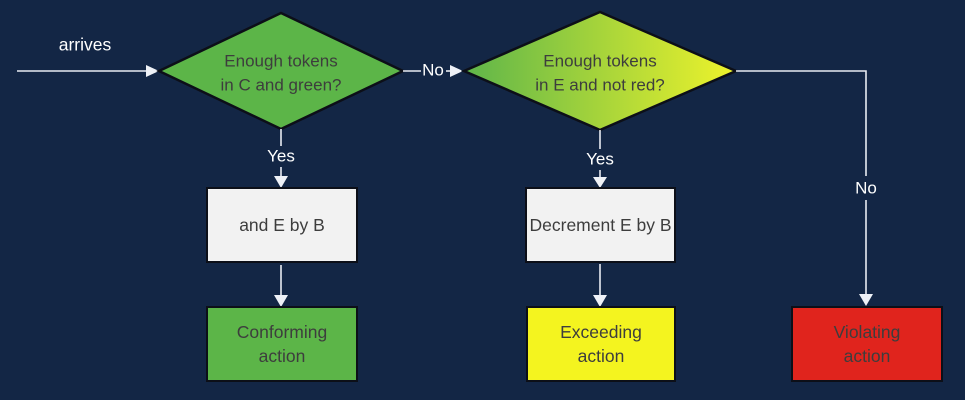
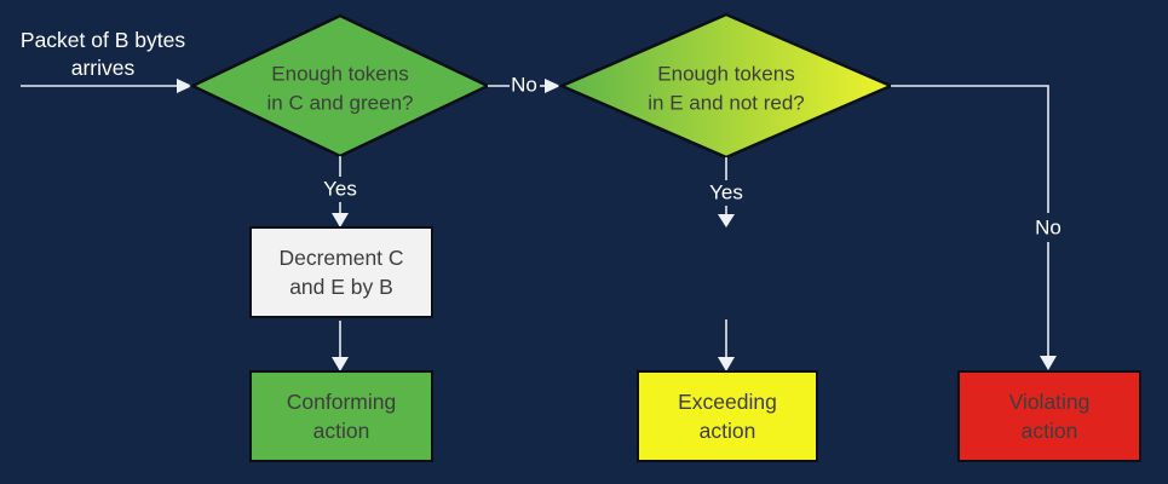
+ Packet of B bytes
  arrives
  Enough tokens
  in C and green?
  Enough tokens
  in E and not red?
  No
  Yes
  Yes
  No
+ Decrement C
  and E by B
- Decrement E by B
  Conforming
  action
  Exceeding
  action
  Violating
  action
